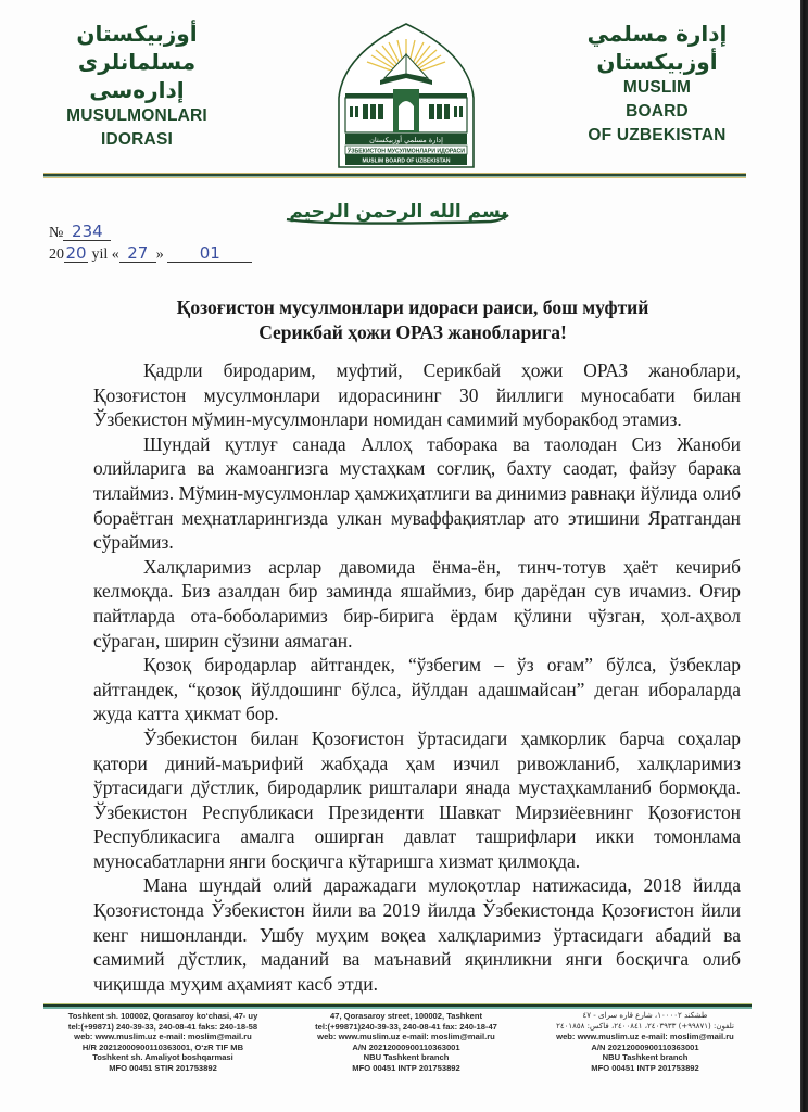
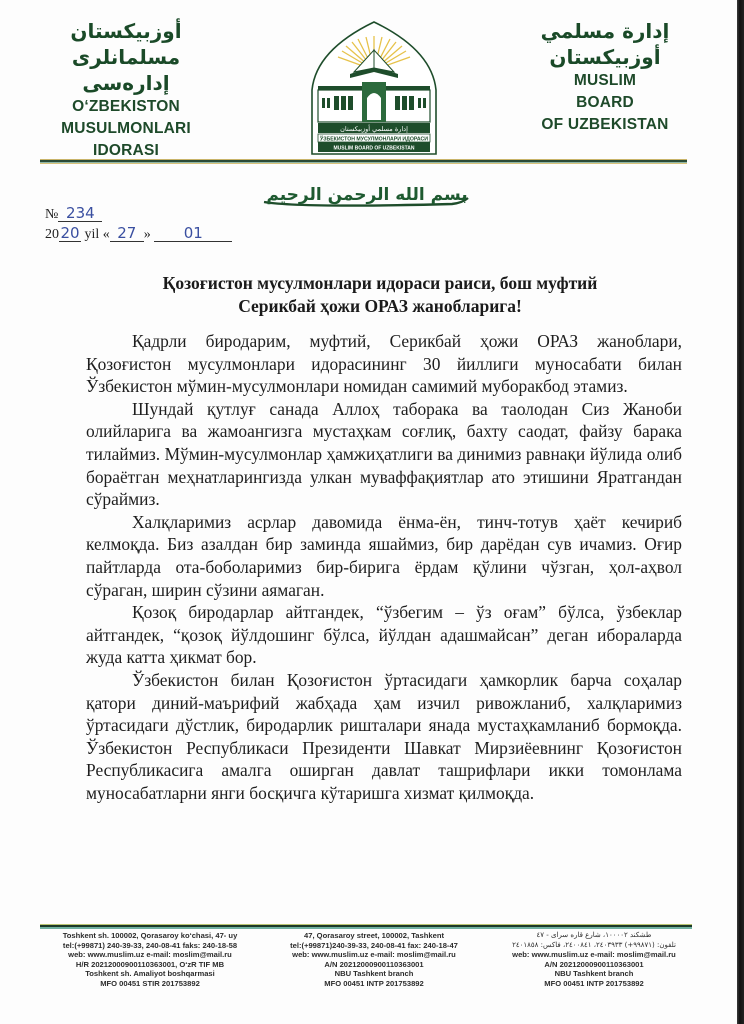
  أوزبيكستان
  مسلمانلرى إدارەسى
+ O‘ZBEKISTON
  MUSULMONLARI
  IDORASI
  إدارة مسلمي أوزبيكستان
  إدارة مسلمي
  أوزبيكستان
  MUSLIM
  BOARD
  OF UZBEKISTAN
  بسم الله الرحمن الرحيم
  № 234
  2020 yil « 27 » 01
  Қозоғистон мусулмонлари идораси раиси, бош муфтий
  Серикбай ҳожи ОРАЗ жанобларига!
  Қадрли биродарим, муфтий, Серикбай ҳожи ОРАЗ жаноблари, Қозоғистон мусулмонлари идорасининг 30 йиллиги муносабати билан Ўзбекистон мўмин-мусулмонлари номидан самимий муборакбод этамиз.
  Шундай қутлуғ санада Аллоҳ таборака ва таолодан Сиз Жаноби олийларига ва жамоангизга мустаҳкам соғлиқ, бахту саодат, файзу барака тилаймиз. Мўмин-мусулмонлар ҳамжиҳатлиги ва динимиз равнақи йўлида олиб бораётган меҳнатларингизда улкан муваффақиятлар ато этишини Яратгандан сўраймиз.
  Халқларимиз асрлар давомида ёнма-ён, тинч-тотув ҳаёт кечириб келмоқда. Биз азалдан бир заминда яшаймиз, бир дарёдан сув ичамиз. Оғир пайтларда ота-боболаримиз бир-бирига ёрдам қўлини чўзган, ҳол-аҳвол сўраган, ширин сўзини аямаган.
  Қозоқ биродарлар айтгандек, “ўзбегим – ўз оғам” бўлса, ўзбеклар айтгандек, “қозоқ йўлдошинг бўлса, йўлдан адашмайсан” деган ибораларда жуда катта ҳикмат бор.
  Ўзбекистон билан Қозоғистон ўртасидаги ҳамкорлик барча соҳалар қатори диний-маърифий жабҳада ҳам изчил ривожланиб, халқларимиз ўртасидаги дўстлик, биродарлик ришталари янада мустаҳкамланиб бормоқда. Ўзбекистон Республикаси Президенти Шавкат Мирзиёевнинг Қозоғистон Республикасига амалга оширган давлат ташрифлари икки томонлама муносабатларни янги босқичга кўтаришга хизмат қилмоқда.
- Мана шундай олий даражадаги мулоқотлар натижасида, 2018 йилда Қозоғистонда Ўзбекистон йили ва 2019 йилда Ўзбекистонда Қозоғистон йили кенг нишонланди. Ушбу муҳим воқеа халқларимиз ўртасидаги абадий ва самимий дўстлик, маданий ва маънавий яқинликни янги босқичга олиб чиқишда муҳим аҳамият касб этди.
  Toshkent sh. 100002, Qorasaroy ko‘chasi, 47- uy
  tel:(+99871) 240-39-33, 240-08-41 faks: 240-18-58
  web: www.muslim.uz e-mail: moslim@mail.ru
  H/R 20212000900110363001, O‘zR TIF MB
  Toshkent sh. Amaliyot boshqarmasi
  MFO 00451 STIR 201753892
  47, Qorasaroy street, 100002, Tashkent
  tel:(+99871)240-39-33, 240-08-41 fax: 240-18-47
  web: www.muslim.uz e-mail: moslim@mail.ru
  A/N 20212000900110363001
  NBU Tashkent branch
  MFO 00451 INTP 201753892
  طشكند ١٠٠٠٠٢، شارع قاره سراى - ٤٧
  تلفون: (٩٩٨٧١+) ٢٤٠٣٩٣٣، ٢٤٠٠٨٤١، فاكس: ٢٤٠١٨٥٨
  web: www.muslim.uz e-mail: moslim@mail.ru
  A/N 20212000900110363001
  NBU Tashkent branch
  MFO 00451 INTP 201753892
